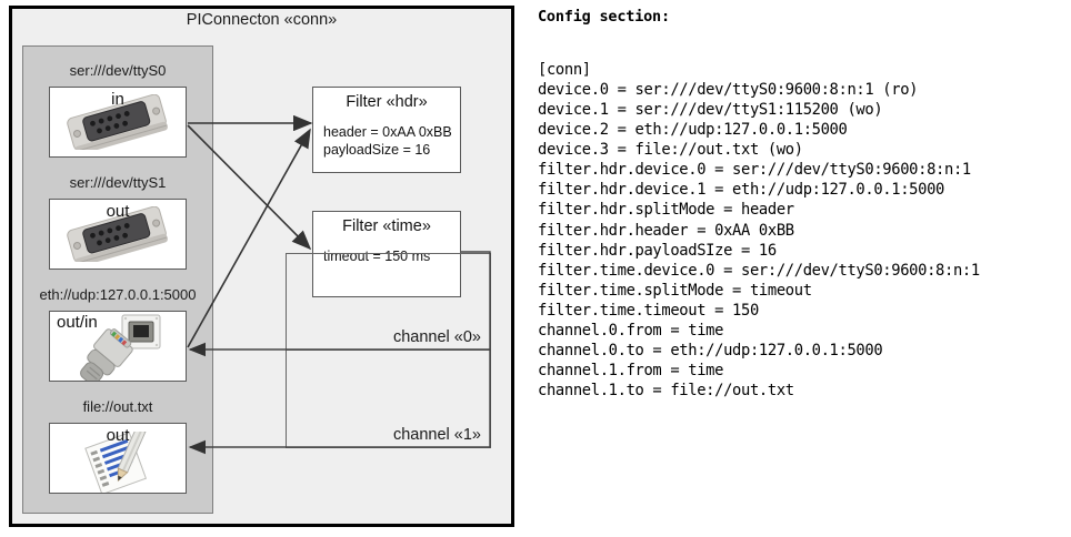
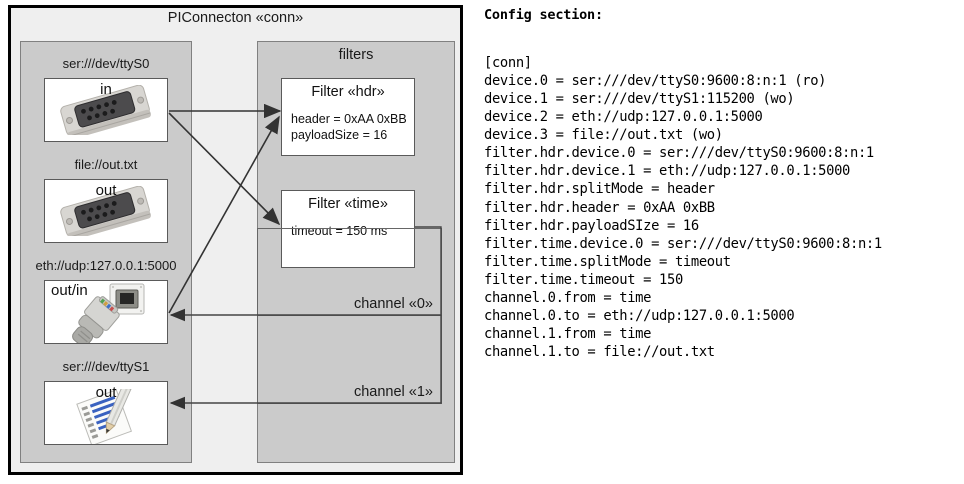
  PIConnecton «conn»
  ser:///dev/ttyS0
  in
- ser:///dev/ttyS1
+ file://out.txt
  out
  eth://udp:127.0.0.1:5000
  out/in
- file://out.txt
+ ser:///dev/ttyS1
  out
+ filters
  Filter «hdr»
  header = 0xAA 0xBB
  payloadSize = 16
  Filter «time»
  timeout = 150 ms
  channel «0»
  channel «1»
  Config section:
  [conn]
  device.0 = ser:///dev/ttyS0:9600:8:n:1 (ro)
  device.1 = ser:///dev/ttyS1:115200 (wo)
  device.2 = eth://udp:127.0.0.1:5000
  device.3 = file://out.txt (wo)
  filter.hdr.device.0 = ser:///dev/ttyS0:9600:8:n:1
  filter.hdr.device.1 = eth://udp:127.0.0.1:5000
  filter.hdr.splitMode = header
  filter.hdr.header = 0xAA 0xBB
  filter.hdr.payloadSIze = 16
  filter.time.device.0 = ser:///dev/ttyS0:9600:8:n:1
  filter.time.splitMode = timeout
  filter.time.timeout = 150
  channel.0.from = time
  channel.0.to = eth://udp:127.0.0.1:5000
  channel.1.from = time
  channel.1.to = file://out.txt
